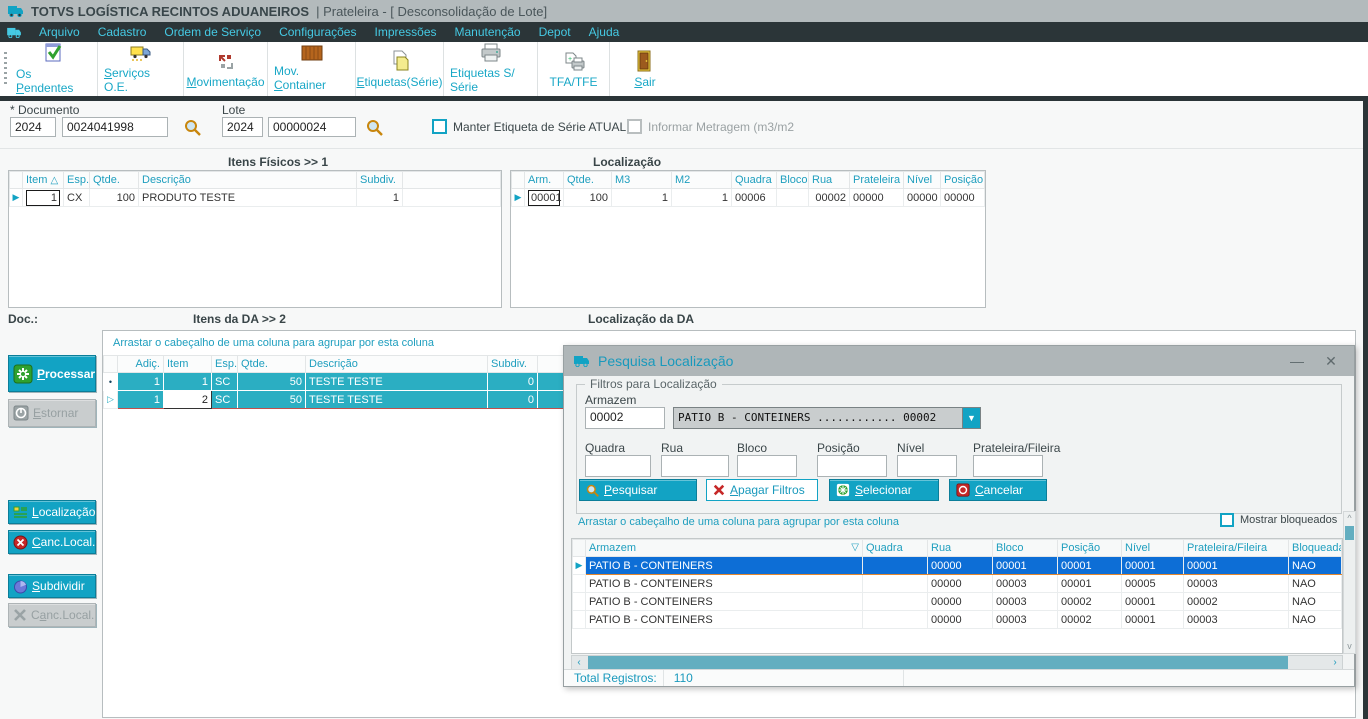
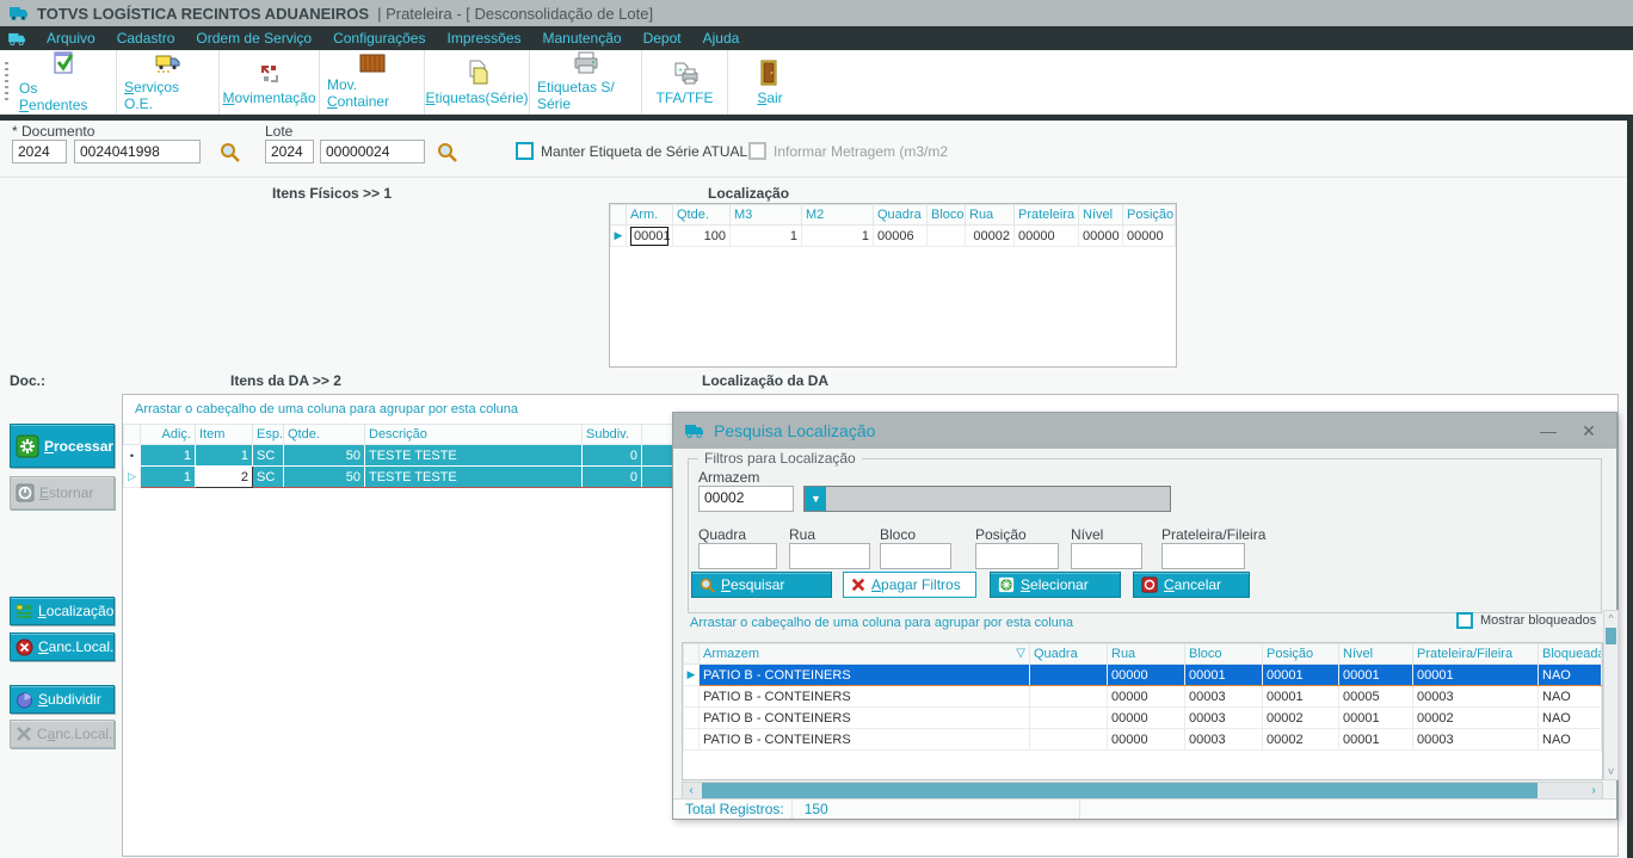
  TOTVS LOGÍSTICA RECINTOS ADUANEIROS
  | Prateleira - [ Desconsolidação de Lote]
  Arquivo
  Cadastro
  Ordem de Serviço
  Configurações
  Impressões
  Manutenção
  Depot
  Ajuda
  Os Pendentes
  Serviços O.E.
  Movimentação
  Mov. Container
  Etiquetas(Série)
  Etiquetas S/ Série
  TFA/TFE
  Sair
  * Documento
  2024
  0024041998
  Lote
  2024
  00000024
  Manter Etiqueta de Série ATUAL
  Informar Metragem (m3/m2
  Itens Físicos >> 1
  Localização
- 	Item △	Esp.	Qtde.	Descrição	Subdiv.
- ▶	1	CX	100	PRODUTO TESTE	1
  	Arm.	Qtde.	M3	M2	Quadra	Bloco	Rua	Prateleira	Nível	Posição
  ▶	00001	100	1	1	00006		00002	00000	00000	00000
  Doc.:
  Itens da DA >> 2
  Localização da DA
  Processar
  Estornar
  Localização
  Canc.Local.
  Subdividir
  Canc.Local.
  Arrastar o cabeçalho de uma coluna para agrupar por esta coluna
  	Adiç.	Item	Esp.	Qtde.	Descrição	Subdiv.
  •	1	1	SC	50	TESTE TESTE	0
  ▷	1	2	SC	50	TESTE TESTE	0
  Pesquisa Localização
  —
  ✕
  Filtros para Localização
  Armazem
  00002
- PATIO B - CONTEINERS ............ 00002
  ▼
  Quadra
  Rua
  Bloco
  Posição
  Nível
  Prateleira/Fileira
  Pesquisar
  Apagar Filtros
  Selecionar
  Cancelar
  Arrastar o cabeçalho de uma coluna para agrupar por esta coluna
  Mostrar bloqueados
  	Armazem ▽	Quadra	Rua	Bloco	Posição	Nível	Prateleira/Fileira	Bloquead
  ▶	PATIO B - CONTEINERS		00000	00001	00001	00001	00001	NAO
  	PATIO B - CONTEINERS		00000	00003	00001	00005	00003	NAO
  	PATIO B - CONTEINERS		00000	00003	00002	00001	00002	NAO
  	PATIO B - CONTEINERS		00000	00003	00002	00001	00003	NAO
  ^
  v
  ‹
  ›
  Total Registros:
- 110
+ 150
